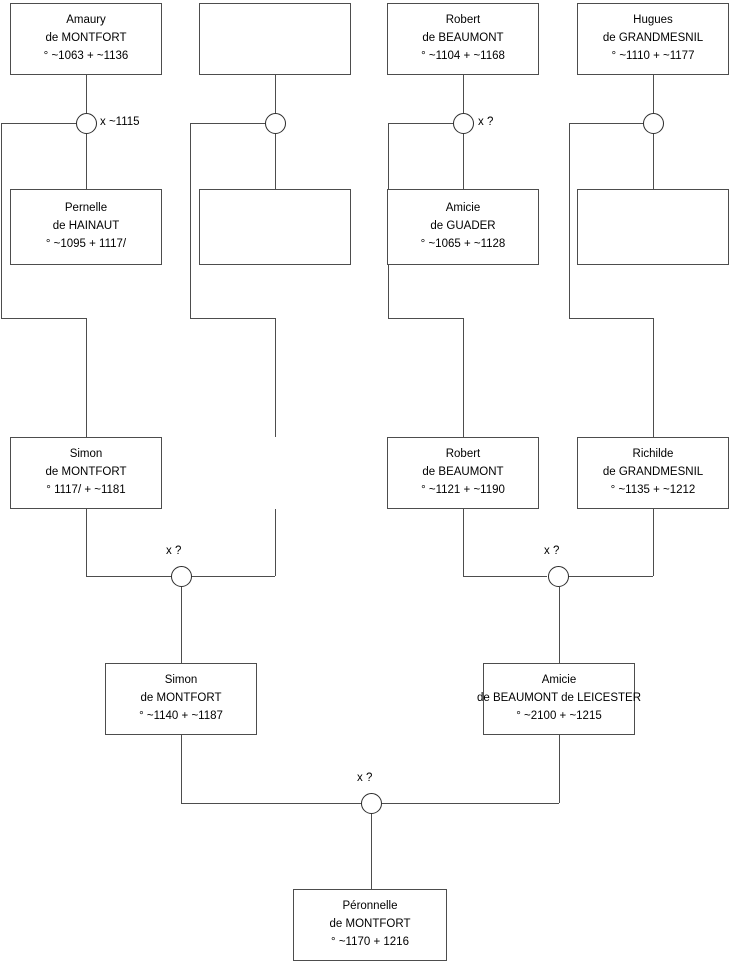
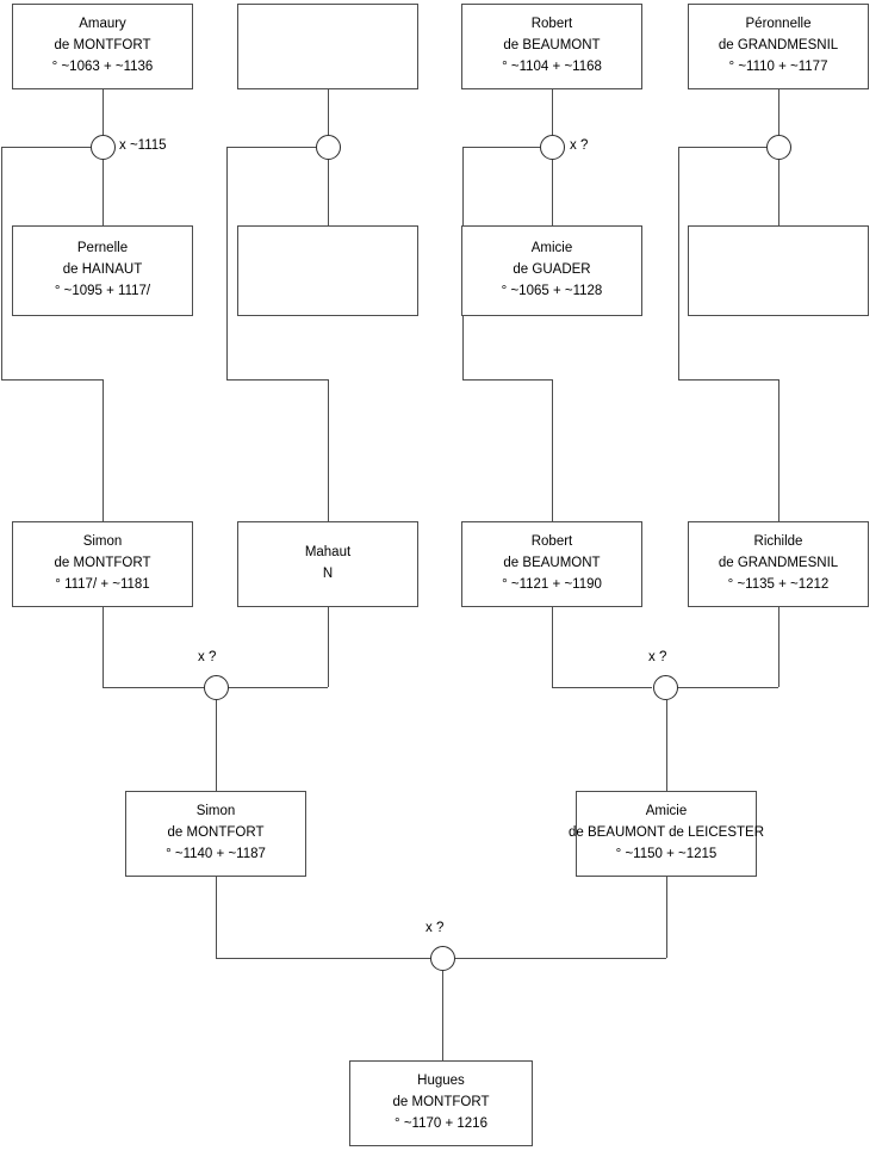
  x ~1115
  x ?
  x ?
  x ?
  x ?
  Amaury
  de MONTFORT
  ° ~1063 + ~1136
  Robert
  de BEAUMONT
  ° ~1104 + ~1168
- Hugues
+ Péronnelle
  de GRANDMESNIL
  ° ~1110 + ~1177
  Pernelle
  de HAINAUT
  ° ~1095 + 1117/
  Amicie
  de GUADER
  ° ~1065 + ~1128
  Simon
  de MONTFORT
  ° 1117/ + ~1181
+ Mahaut
+ N
  Robert
  de BEAUMONT
  ° ~1121 + ~1190
  Richilde
  de GRANDMESNIL
  ° ~1135 + ~1212
  Simon
  de MONTFORT
  ° ~1140 + ~1187
  Amicie
  de BEAUMONT de LEICESTER
- ° ~2100 + ~1215
+ ° ~1150 + ~1215
- Péronnelle
+ Hugues
  de MONTFORT
  ° ~1170 + 1216
